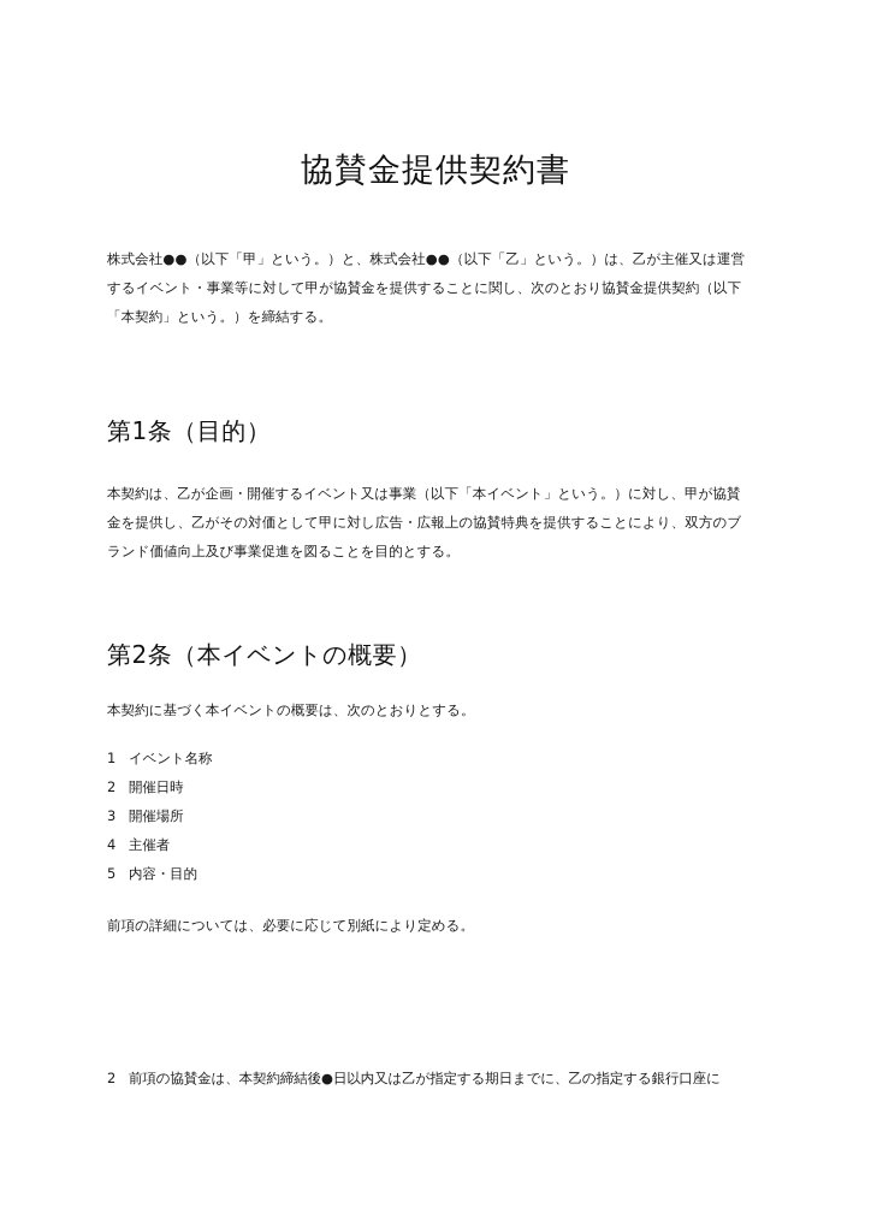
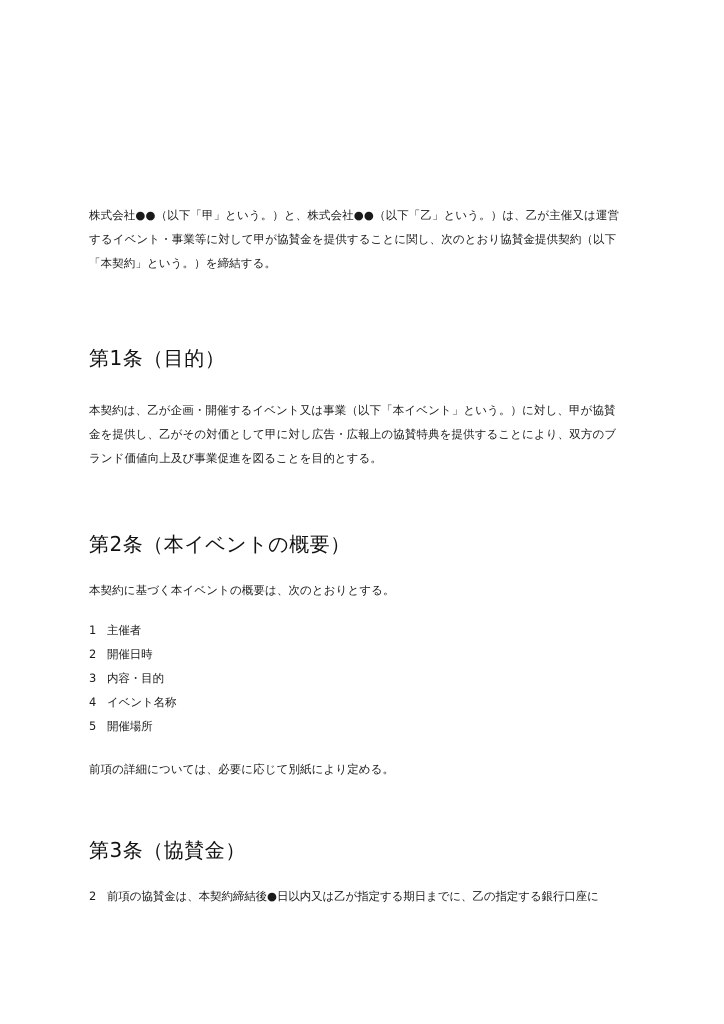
- 協賛金提供契約書
  株式会社●●（以下「甲」という。）と、株式会社●●（以下「乙」という。）は、乙が主催又は運営
  するイベント・事業等に対して甲が協賛金を提供することに関し、次のとおり協賛金提供契約（以下
  「本契約」という。）を締結する。
  第1条（目的）
  本契約は、乙が企画・開催するイベント又は事業（以下「本イベント」という。）に対し、甲が協賛
  金を提供し、乙がその対価として甲に対し広告・広報上の協賛特典を提供することにより、双方のブ
  ランド価値向上及び事業促進を図ることを目的とする。
  第2条（本イベントの概要）
  本契約に基づく本イベントの概要は、次のとおりとする。
- 1 イベント名称
+ 1 主催者
  2 開催日時
- 3 開催場所
+ 3 内容・目的
- 4 主催者
+ 4 イベント名称
- 5 内容・目的
+ 5 開催場所
  前項の詳細については、必要に応じて別紙により定める。
+ 第3条（協賛金）
  2 前項の協賛金は、本契約締結後●日以内又は乙が指定する期日までに、乙の指定する銀行口座に
